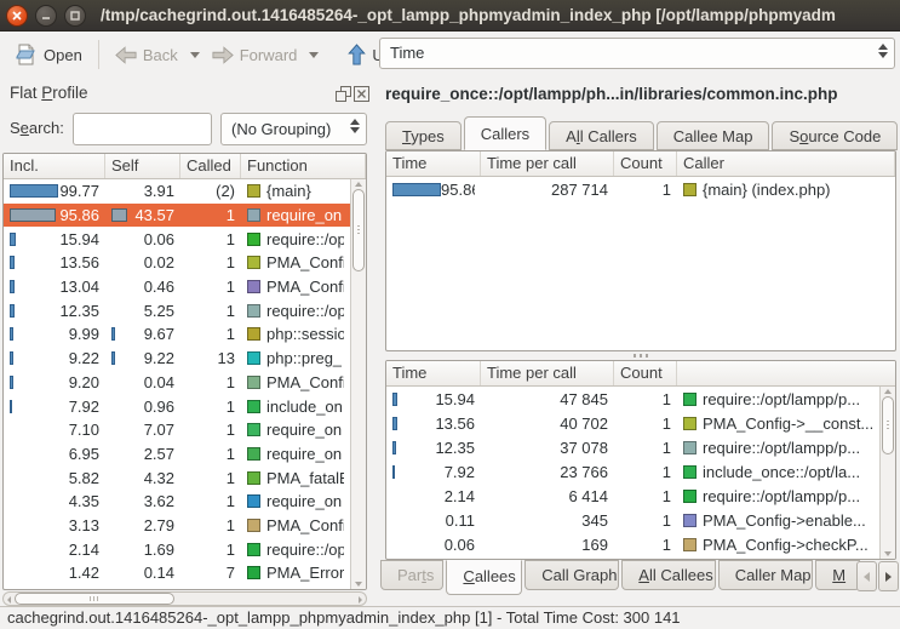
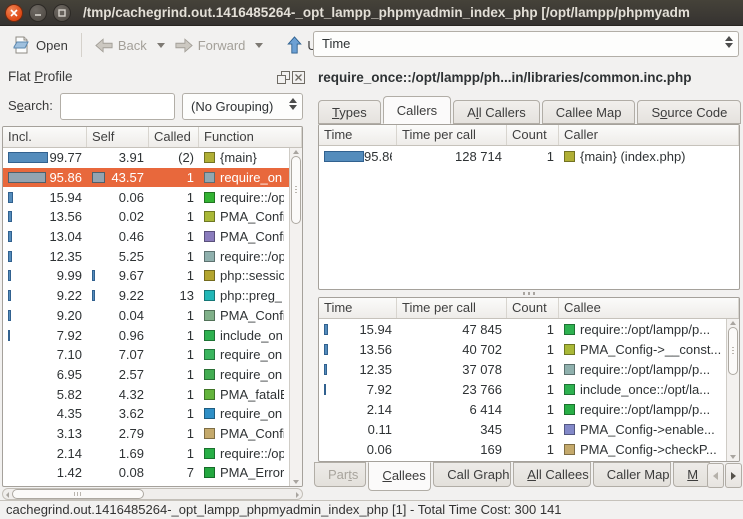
  /tmp/cachegrind.out.1416485264-_opt_lampp_phpmyadmin_index_php [/opt/lampp/phpmyadm
  Open
  Back
  Forward
  Time
  Flat Profile
  Search:
  (No Grouping)
  Incl.
  Self
  Called
  Function
  99.77
  3.91
  (2)
  {main}
  95.86
  43.57
  1
  require_on
  15.94
  0.06
  1
  require::/op
  13.56
  0.02
  1
  PMA_Conf
  13.04
  0.46
  1
  PMA_Conf
  12.35
  5.25
  1
  require::/op
  9.99
  9.67
  1
  php::sessio
  9.22
  9.22
  13
  php::preg_
  9.20
  0.04
  1
  PMA_Conf
  7.92
  0.96
  1
  include_on
  7.10
  7.07
  1
  require_on
  6.95
  2.57
  1
  require_on
  5.82
  4.32
  1
  PMA_fatal
  4.35
  3.62
  1
  require_on
  3.13
  2.79
  1
  PMA_Conf
  2.14
  1.69
  1
  require::/op
  1.42
- 0.14
+ 0.08
  7
  PMA_Error
  require_once::/opt/lampp/ph...in/libraries/common.inc.php
  Types
  Callers
  All Callers
  Callee Map
  Source Code
  Time
  Time per call
  Count
  Caller
  95.8
- 287 714
+ 128 714
  1
  {main} (index.php)
  Time
  Time per call
  Count
+ Callee
  15.94
  47 845
  1
  require::/opt/lampp/p...
  13.56
  40 702
  1
  PMA_Config->__const...
  12.35
  37 078
  1
  require::/opt/lampp/p...
  7.92
  23 766
  1
  include_once::/opt/la...
  2.14
  6 414
  1
  require::/opt/lampp/p...
  0.11
  345
  1
  PMA_Config->enable...
  0.06
  169
  1
  PMA_Config->checkP...
  Parts
  Callees
  Call Graph
  All Callees
  Caller Map
  M
  cachegrind.out.1416485264-_opt_lampp_phpmyadmin_index_php [1] - Total Time Cost: 300 141
